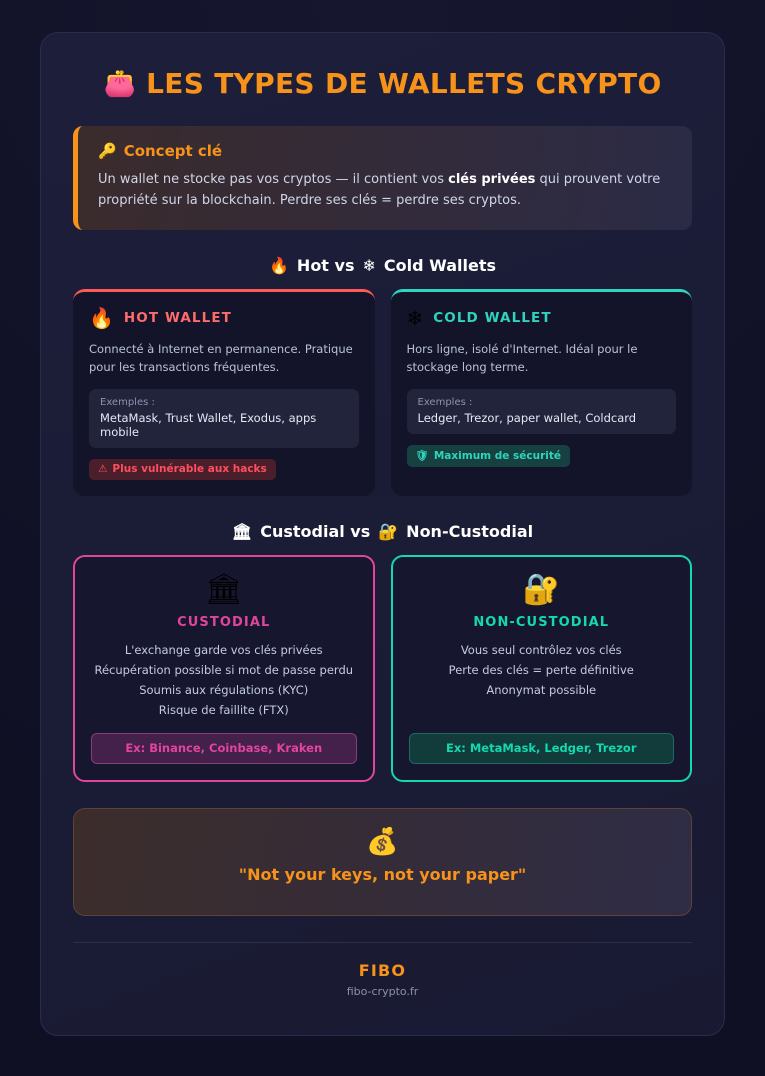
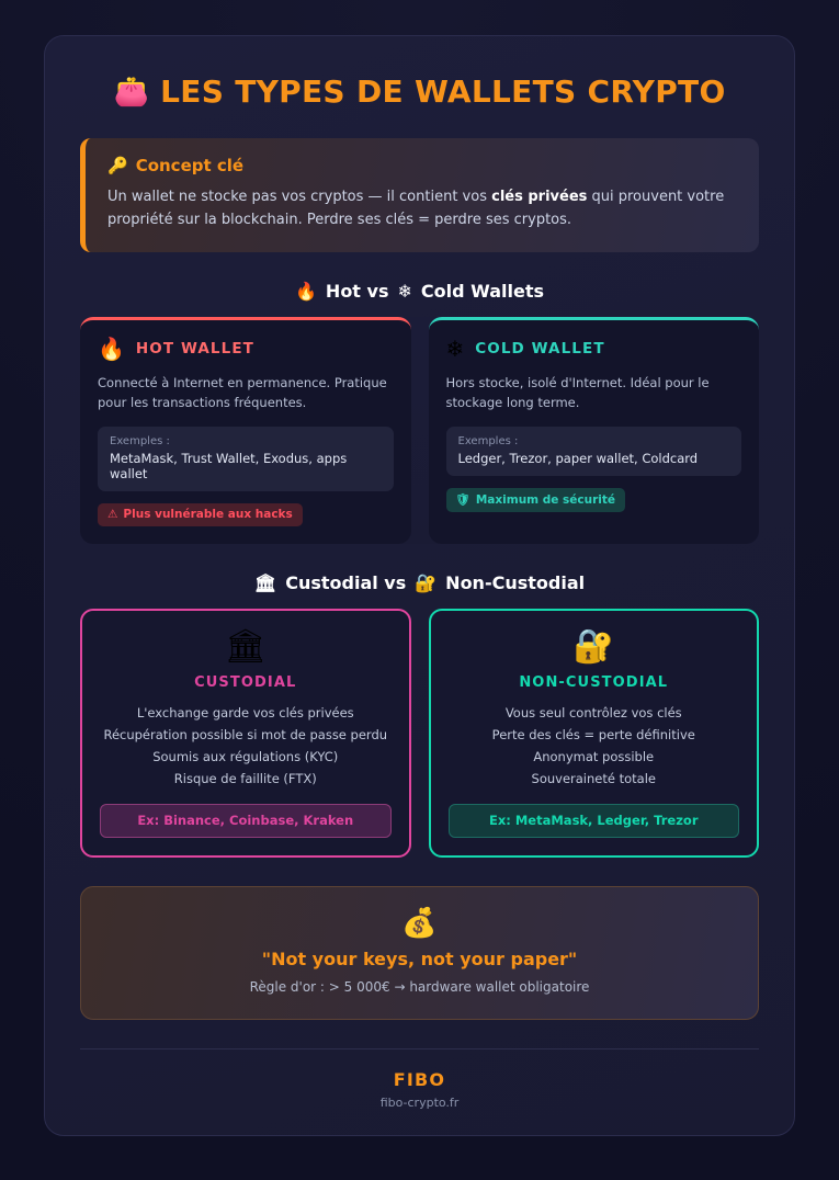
  👛
  LES TYPES DE WALLETS CRYPTO
  🔑
  Concept clé
  Un wallet ne stocke pas vos cryptos — il contient vos clés privées qui prouvent votre propriété sur la blockchain. Perdre ses clés = perdre ses cryptos.
  🔥
  Hot vs
  ❄
  Cold Wallets
  🔥
  HOT WALLET
  Connecté à Internet en permanence. Pratique pour les transactions fréquentes.
  Exemples :
- MetaMask, Trust Wallet, Exodus, apps mobile
+ MetaMask, Trust Wallet, Exodus, apps wallet
  ⚠
  Plus vulnérable aux hacks
  ❄
  COLD WALLET
- Hors ligne, isolé d'Internet. Idéal pour le stockage long terme.
+ Hors stocke, isolé d'Internet. Idéal pour le stockage long terme.
  Exemples :
  Ledger, Trezor, paper wallet, Coldcard
  🛡
  Maximum de sécurité
  🏛
  Custodial vs
  🔐
  Non-Custodial
  🏛
  CUSTODIAL
  L'exchange garde vos clés privées
  Récupération possible si mot de passe perdu
  Soumis aux régulations (KYC)
  Risque de faillite (FTX)
  Ex: Binance, Coinbase, Kraken
  🔐
  NON-CUSTODIAL
  Vous seul contrôlez vos clés
  Perte des clés = perte définitive
  Anonymat possible
+ Souveraineté totale
  Ex: MetaMask, Ledger, Trezor
  💰
  "Not your keys, not your paper"
+ Règle d'or : > 5 000€ → hardware wallet obligatoire
  FIBO
  fibo-crypto.fr
